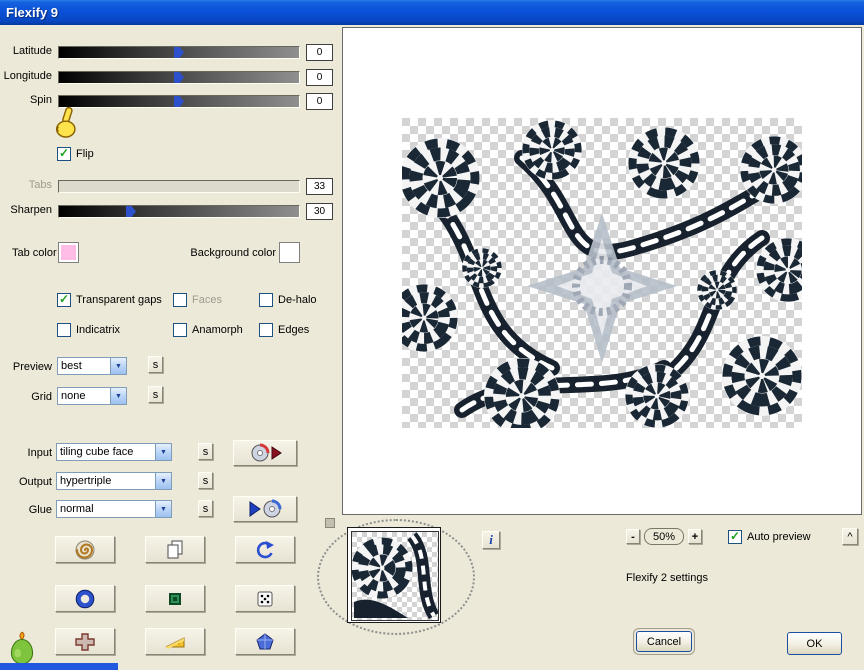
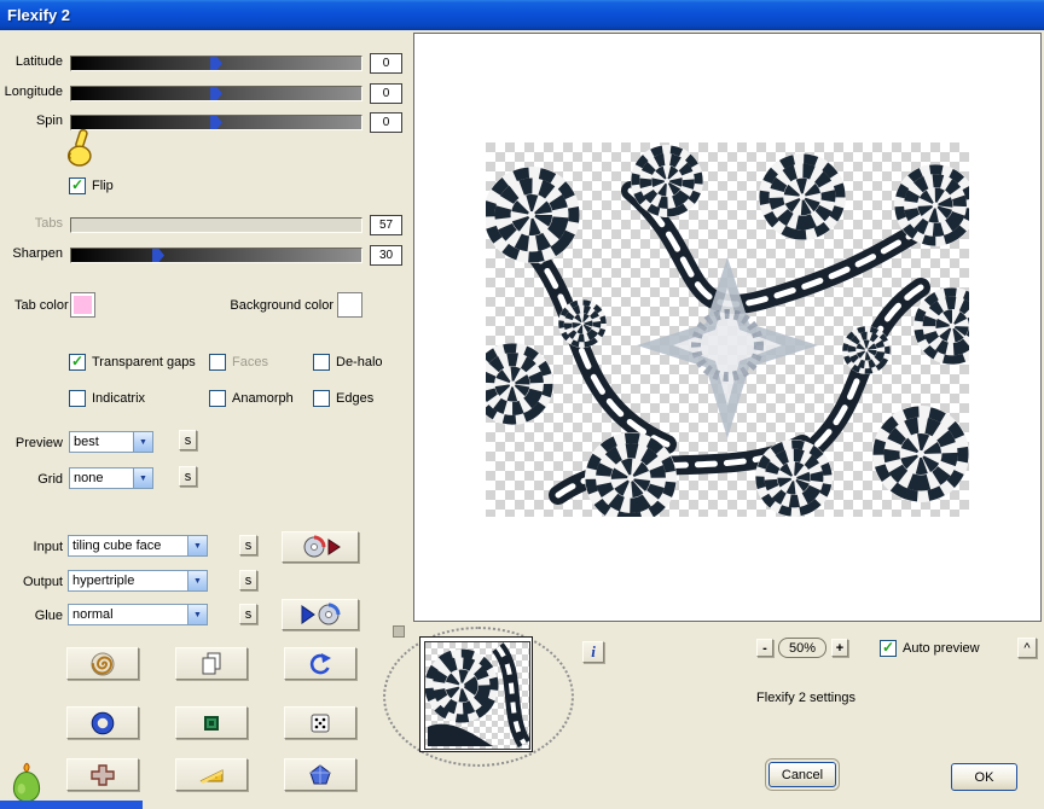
- Flexify 9
+ Flexify 2
  Latitude
  0
  Longitude
  0
  Spin
  0
  ✓
  Flip
  Tabs
- 33
+ 57
  Sharpen
  30
  Tab color
  Background color
  ✓
  Transparent gaps
  Faces
  De-halo
  Indicatrix
  Anamorph
  Edges
  Preview
  best
  s
  Grid
  none
  s
  Input
  tiling cube face
  s
  Output
  hypertriple
  s
  Glue
  normal
  s
  i
  -
  50%
  +
  ✓
  Auto preview
  ^
  Flexify 2 settings
  Cancel
  OK
